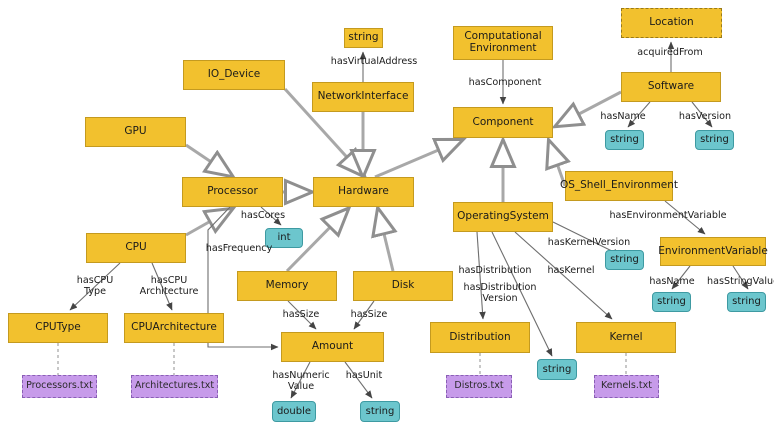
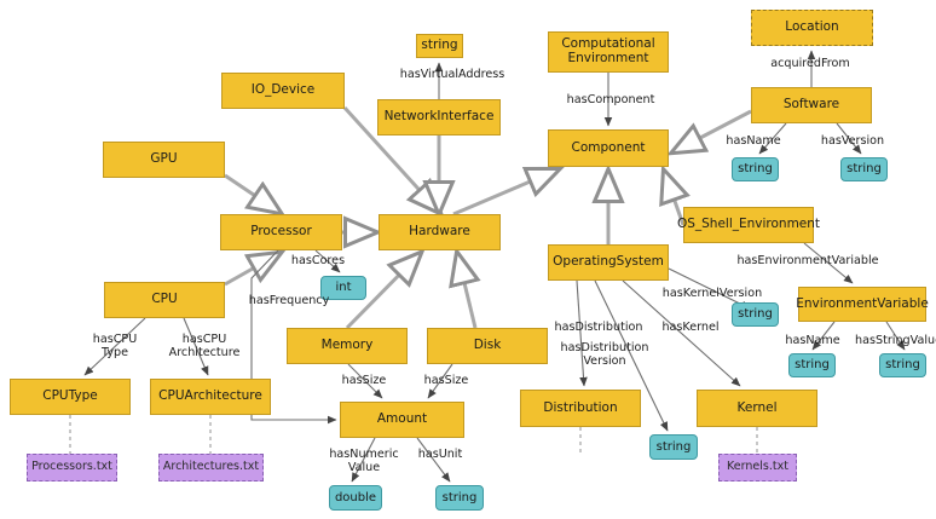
  string
  Computational
  Environment
  Location
  IO_Device
  Software
  NetworkInterface
  Component
  GPU
  OS_Shell_Environment
  Processor
  Hardware
  OperatingSystem
  CPU
  EnvironmentVariable
  Memory
  Disk
  CPUType
  CPUArchitecture
  Distribution
  Kernel
  Amount
  int
  string
  string
  string
  string
  string
  string
  double
  string
  Processors.txt
  Architectures.txt
- Distros.txt
  Kernels.txt
  hasVirtualAddress
  hasComponent
  acquiredFrom
  hasName
  hasVersion
  hasCores
  hasFrequency
  hasSize
  hasSize
  hasCPU
  Type
  hasCPU
  Architecture
  hasNumeric
  Value
  hasUnit
  hasKernelVersion
  hasEnvironmentVariable
  hasName
  hasStringValu
  hasDistribution
  hasDistribution
  Version
  hasKernel
